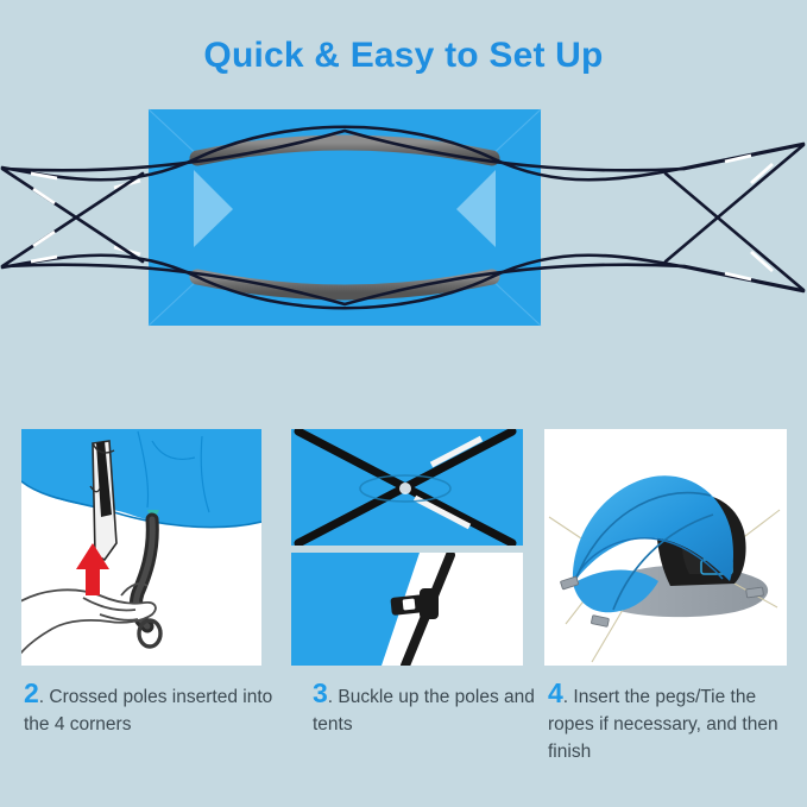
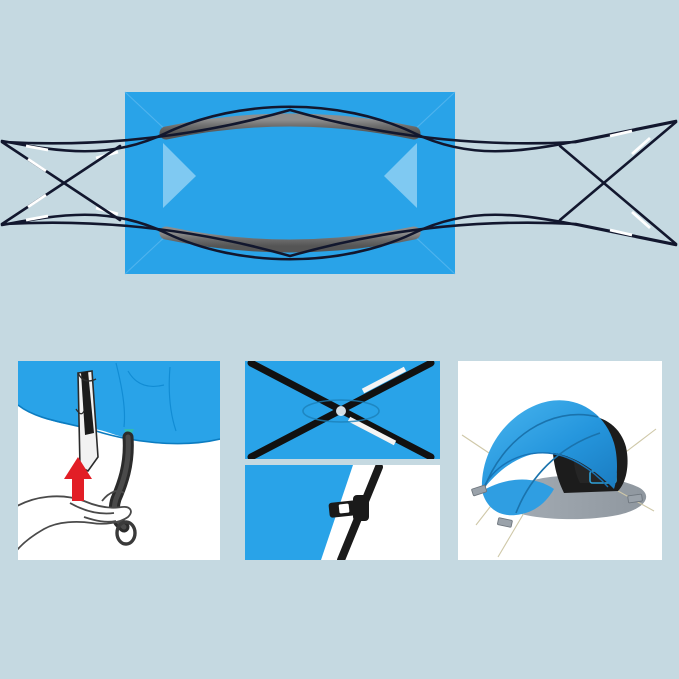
- Quick & Easy to Set Up
- 2. Crossed poles inserted into the 4 corners
- 3. Buckle up the poles and tents
- 4. Insert the pegs/Tie the ropes if necessary, and then finish
